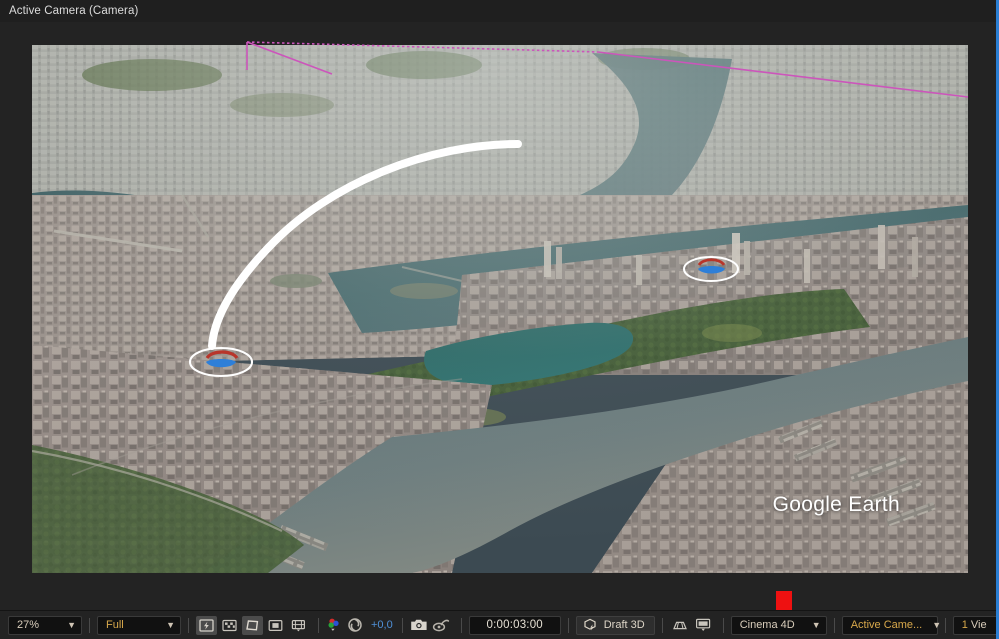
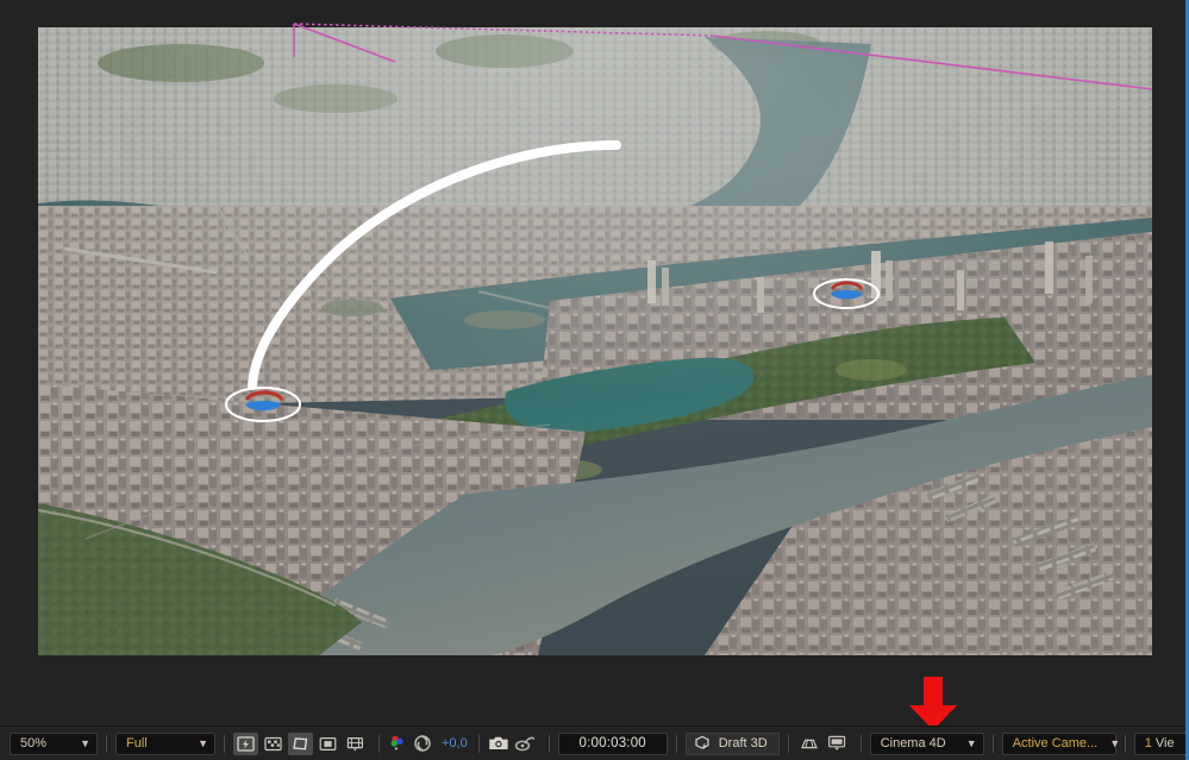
- Active Camera (Camera)
- Google Earth
- 27%
+ 50%
  ▼
  Full
  ▼
  +0,0
  0:00:03:00
  Draft 3D
  Cinema 4D
  ▼
  Active Came...
  ▼
  1 Vie
